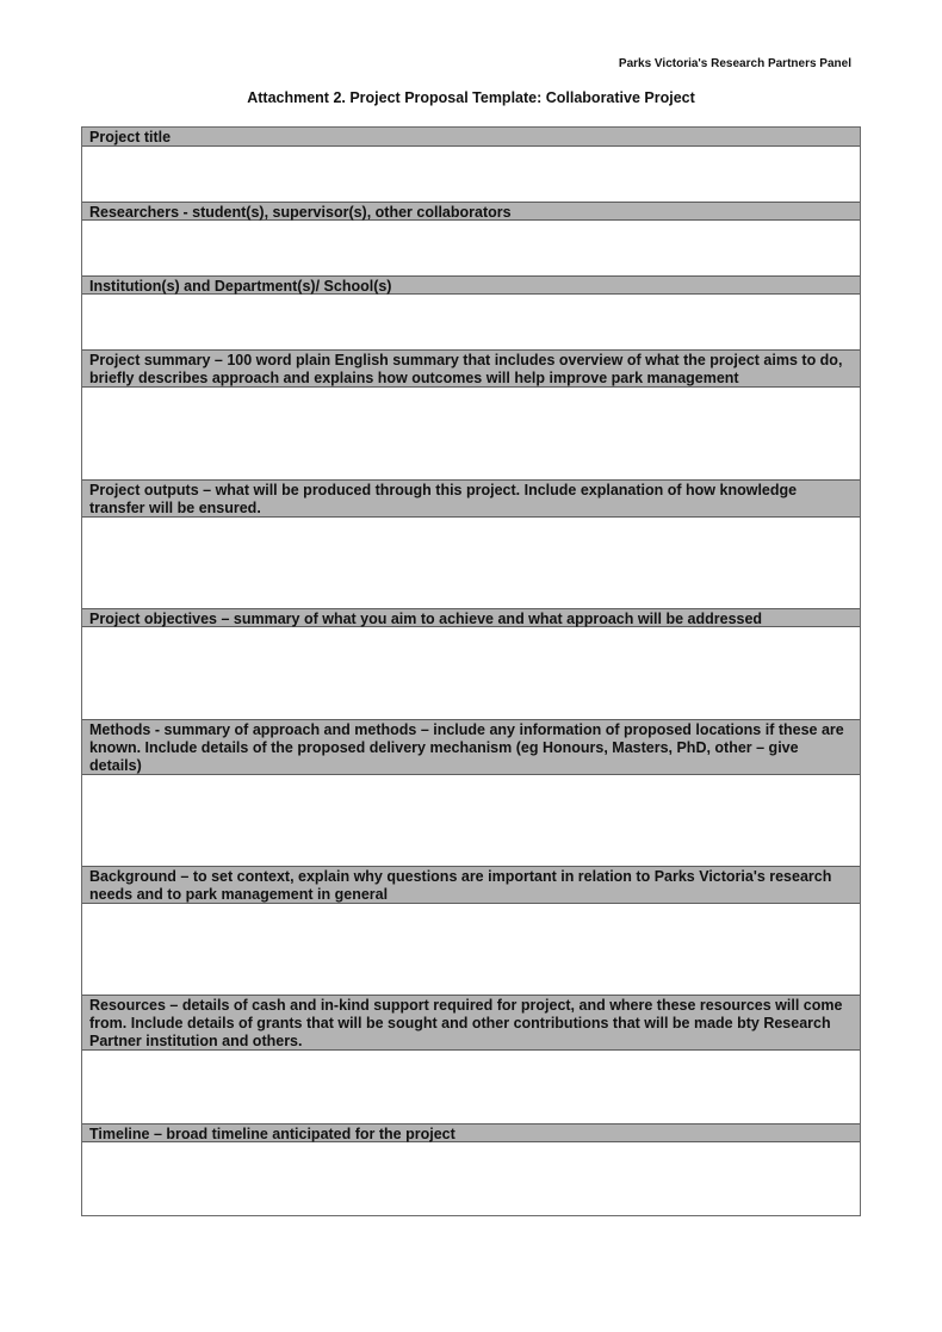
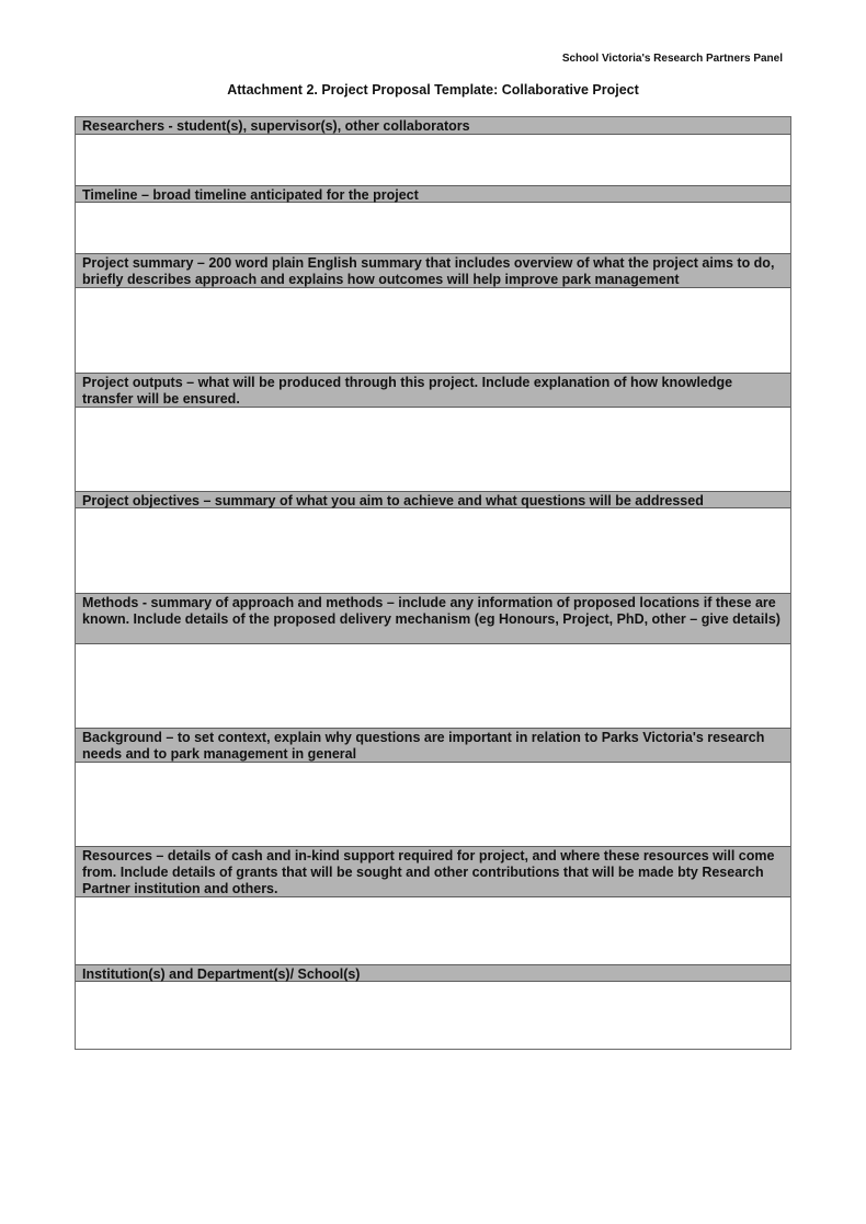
- Parks Victoria's Research Partners Panel
+ School Victoria's Research Partners Panel
  Attachment 2. Project Proposal Template: Collaborative Project
- Project title
  Researchers - student(s), supervisor(s), other collaborators
- Institution(s) and Department(s)/ School(s)
+ Timeline – broad timeline anticipated for the project
- Project summary – 100 word plain English summary that includes overview of what the project aims to do, briefly describes approach and explains how outcomes will help improve park management
+ Project summary – 200 word plain English summary that includes overview of what the project aims to do, briefly describes approach and explains how outcomes will help improve park management
  Project outputs – what will be produced through this project. Include explanation of how knowledge transfer will be ensured.
- Project objectives – summary of what you aim to achieve and what approach will be addressed
+ Project objectives – summary of what you aim to achieve and what questions will be addressed
- Methods - summary of approach and methods – include any information of proposed locations if these are known. Include details of the proposed delivery mechanism (eg Honours, Masters, PhD, other – give details)
+ Methods - summary of approach and methods – include any information of proposed locations if these are known. Include details of the proposed delivery mechanism (eg Honours, Project, PhD, other – give details)
  Background – to set context, explain why questions are important in relation to Parks Victoria's research needs and to park management in general
  Resources – details of cash and in-kind support required for project, and where these resources will come from. Include details of grants that will be sought and other contributions that will be made bty Research Partner institution and others.
- Timeline – broad timeline anticipated for the project
+ Institution(s) and Department(s)/ School(s)
